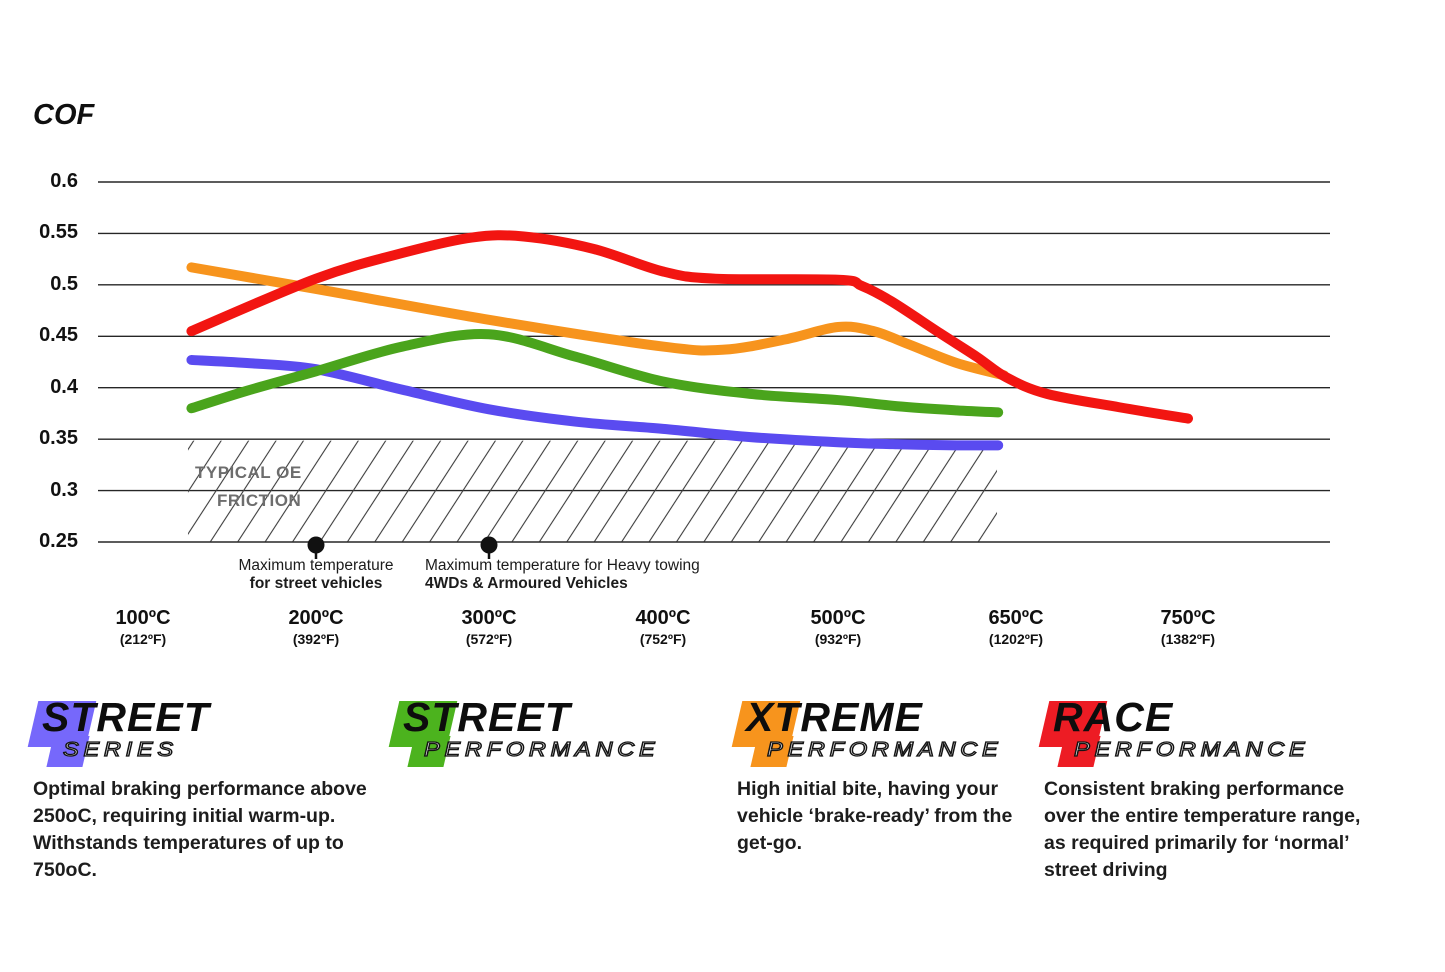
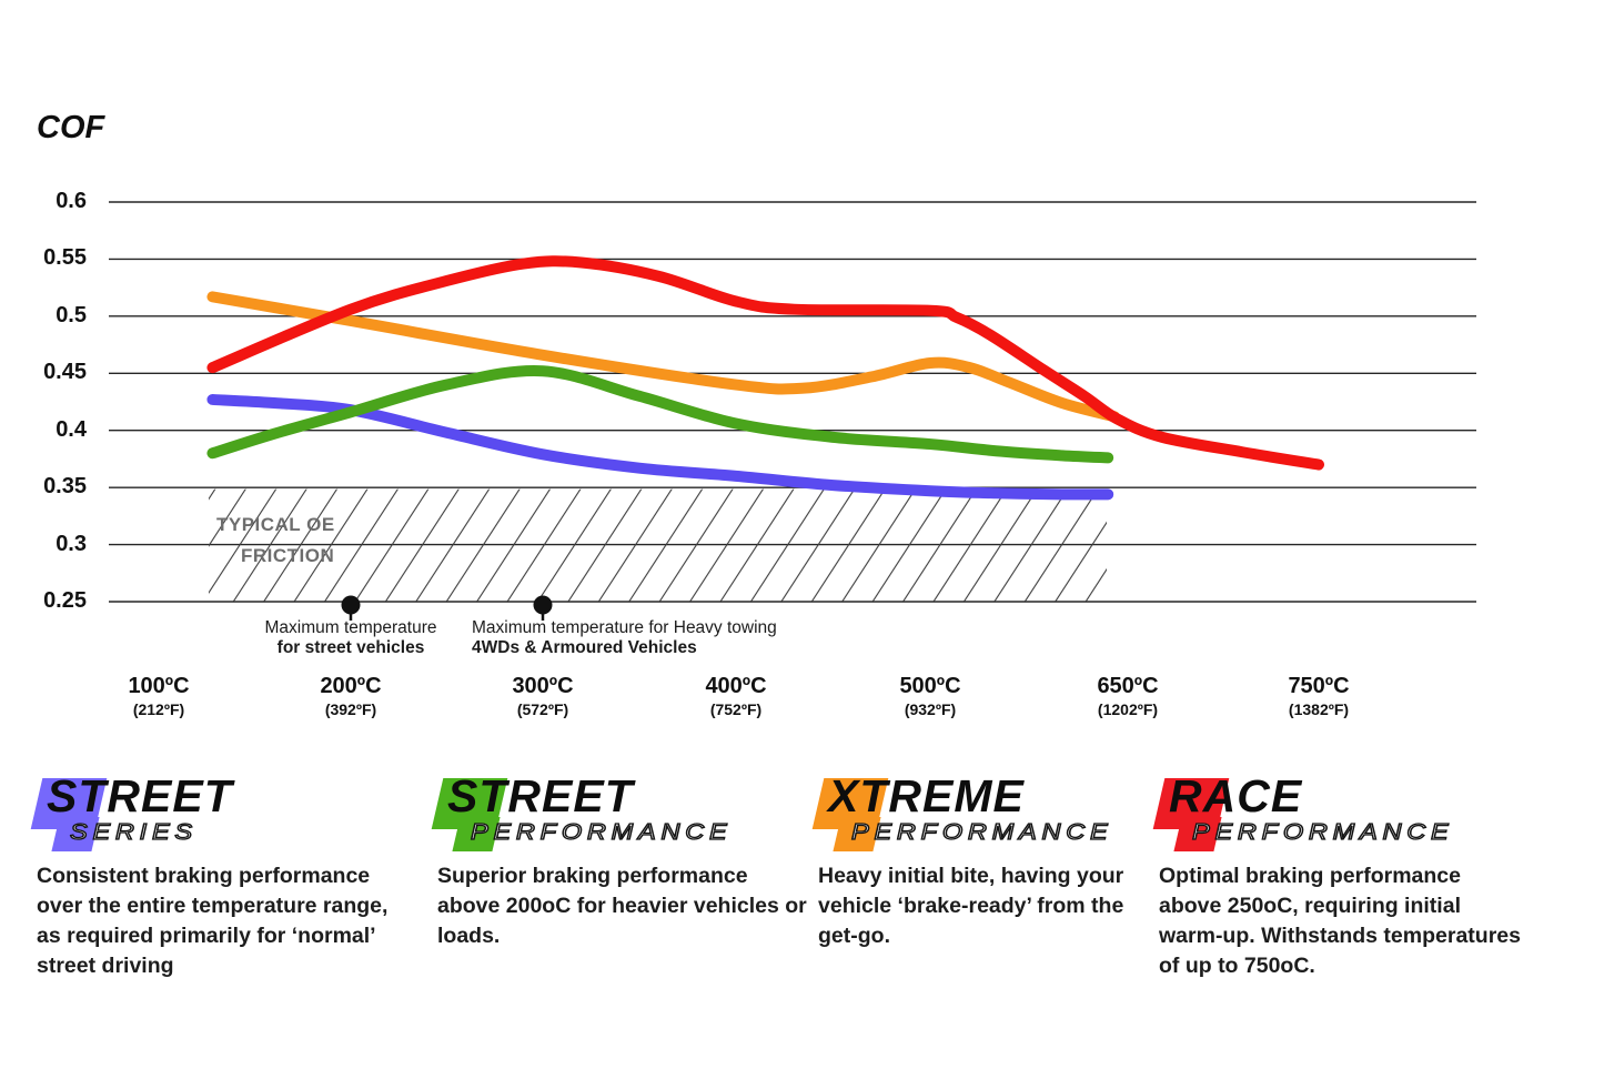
  COF
  0.6
  0.55
  0.5
  0.45
  0.4
  0.35
  0.3
  0.25
  100ºC
  (212ºF)
  200ºC
  (392ºF)
  300ºC
  (572ºF)
  400ºC
  (752ºF)
  500ºC
  (932ºF)
  650ºC
  (1202ºF)
  750ºC
  (1382ºF)
  TYPICAL OE
  FRICTION
  Maximum temperature
  for street vehicles
  Maximum temperature for Heavy towing
  4WDs & Armoured Vehicles
  STREET
  SERIES
- Optimal braking performance above 250oC, requiring initial warm-up. Withstands temperatures of up to 750oC.
+ Consistent braking performance over the entire temperature range, as required primarily for ‘normal’ street driving
  STREET
  PERFORMANCE
+ Superior braking performance above 200oC for heavier vehicles or loads.
  XTREME
  PERFORMANCE
- High initial bite, having your vehicle ‘brake-ready’ from the get-go.
+ Heavy initial bite, having your vehicle ‘brake-ready’ from the get-go.
  RACE
  PERFORMANCE
- Consistent braking performance over the entire temperature range, as required primarily for ‘normal’ street driving
+ Optimal braking performance above 250oC, requiring initial warm-up. Withstands temperatures of up to 750oC.
